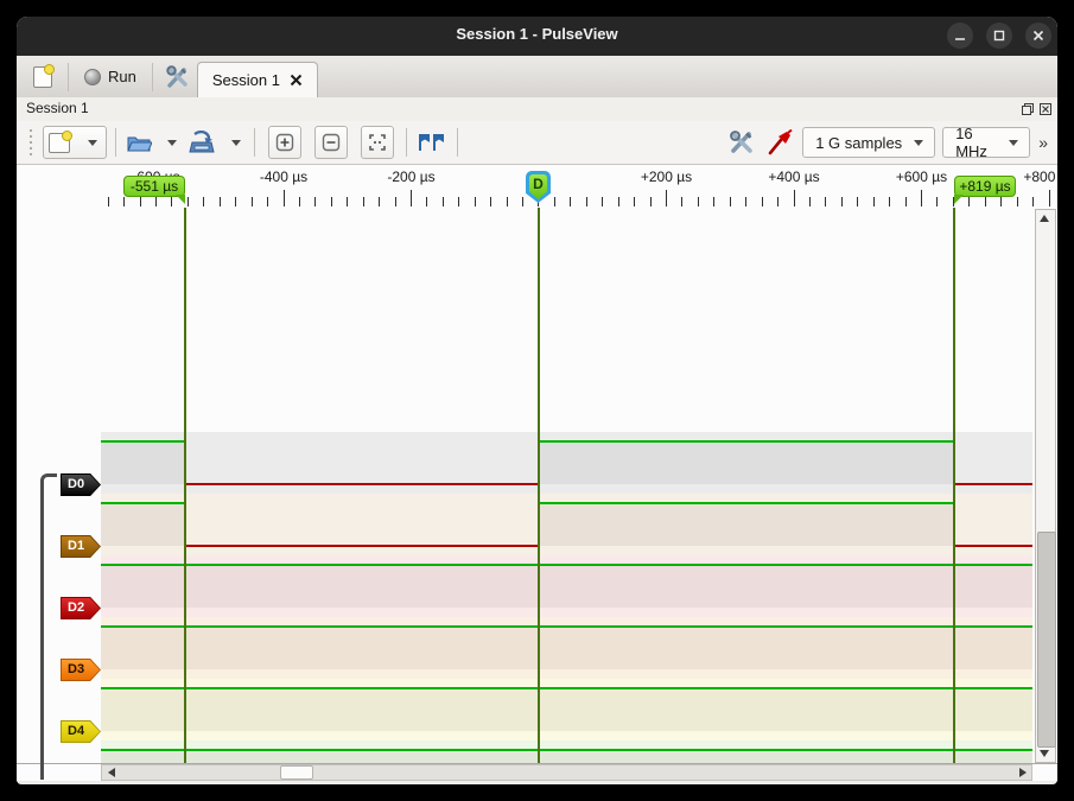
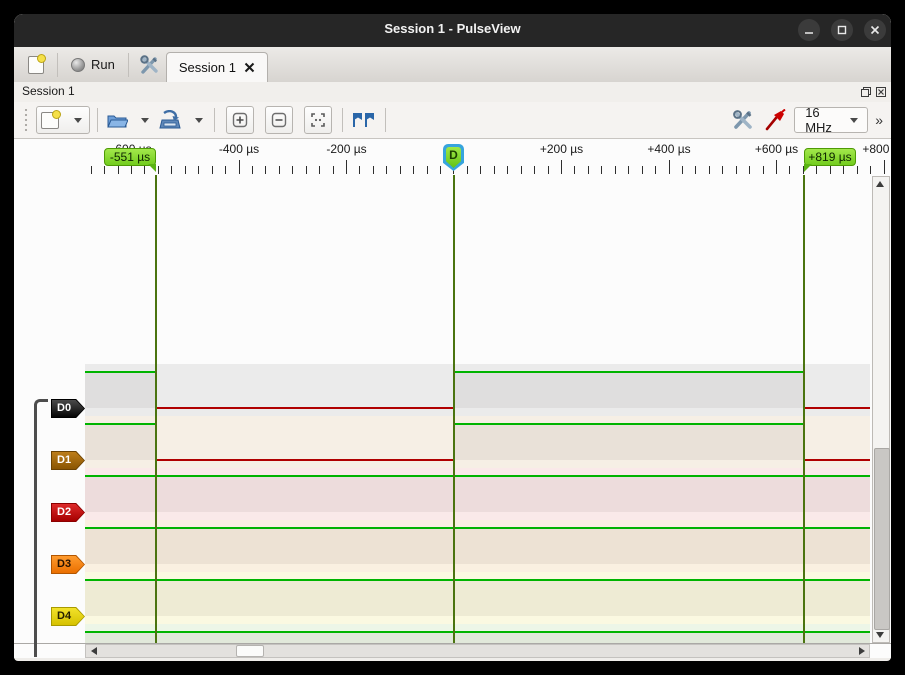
  Session 1 - PulseView
  Run
  Session 1
  Session 1
- 1 G samples
  16 MHz
  »
  -400 µs
  -200 µs
  +200 µs
  +400 µs
  +600 µs
  -551 µs
  +819 µs
  D
  D0
  D1
  D2
  D3
  D4
